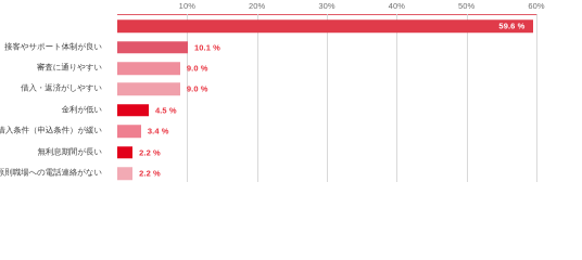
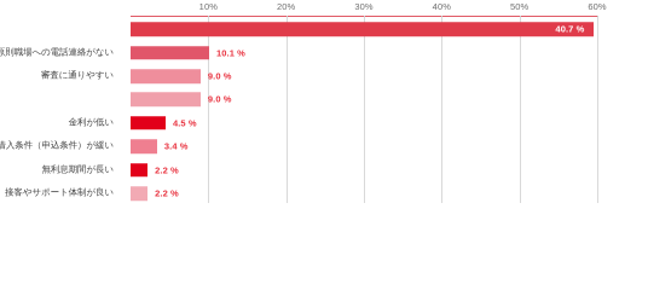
  10%
  20%
  30%
  40%
  50%
  60%
- 59.6 %
+ 40.7 %
- 接客やサポート体制が良い
+ 原則職場への電話連絡がない
  10.1 %
  審査に通りやすい
  9.0 %
- 借入・返済がしやすい
  9.0 %
  金利が低い
  4.5 %
  借入条件（申込条件）が緩い
  3.4 %
  無利息期間が長い
  2.2 %
- 原則職場への電話連絡がない
+ 接客やサポート体制が良い
  2.2 %
